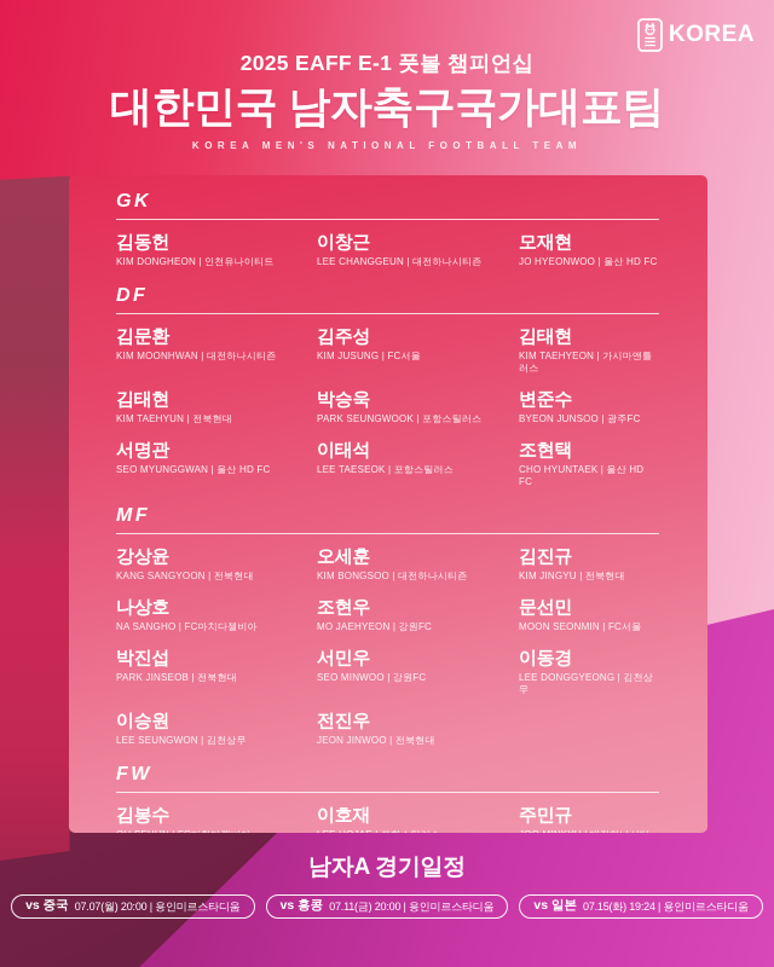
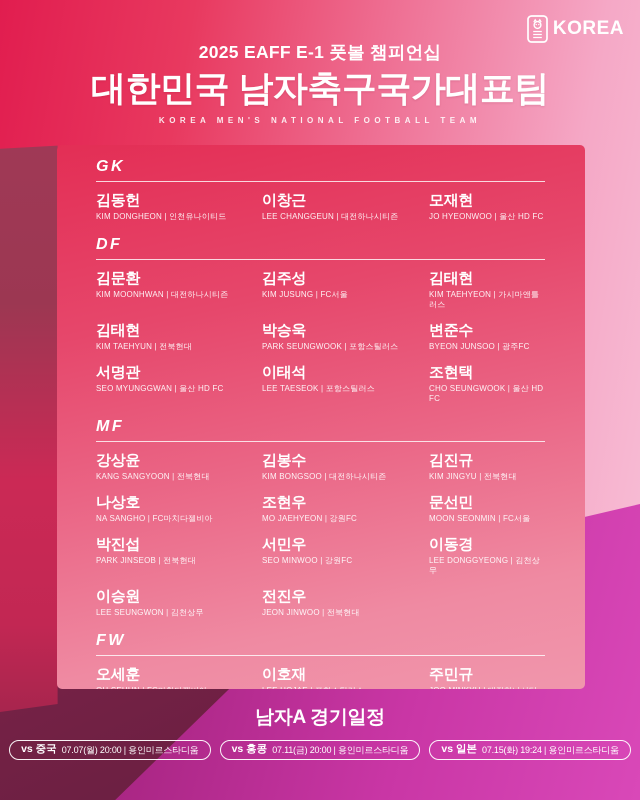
  KOREA
  2025 EAFF E-1 풋볼 챔피언십
  대한민국 남자축구국가대표팀
  KOREA MEN'S NATIONAL FOOTBALL TEAM
  GK
  김동헌
  KIM DONGHEON | 인천유나이티드
  이창근
  LEE CHANGGEUN | 대전하나시티즌
  모재현
  JO HYEONWOO | 울산 HD FC
  DF
  김문환
  KIM MOONHWAN | 대전하나시티즌
  김주성
  KIM JUSUNG | FC서울
  김태현
  KIM TAEHYEON | 가시마앤틀러스
  김태현
  KIM TAEHYUN | 전북현대
  박승욱
  PARK SEUNGWOOK | 포항스틸러스
  변준수
  BYEON JUNSOO | 광주FC
  서명관
  SEO MYUNGGWAN | 울산 HD FC
  이태석
  LEE TAESEOK | 포항스틸러스
  조현택
- CHO HYUNTAEK | 울산 HD FC
+ CHO SEUNGWOOK | 울산 HD FC
  MF
  강상윤
  KANG SANGYOON | 전북현대
- 오세훈
+ 김봉수
  KIM BONGSOO | 대전하나시티즌
  김진규
  KIM JINGYU | 전북현대
  나상호
  NA SANGHO | FC마치다젤비아
  조현우
  MO JAEHYEON | 강원FC
  문선민
  MOON SEONMIN | FC서울
  박진섭
  PARK JINSEOB | 전북현대
  서민우
  SEO MINWOO | 강원FC
  이동경
  LEE DONGGYEONG | 김천상무
  이승원
  LEE SEUNGWON | 김천상무
  전진우
  JEON JINWOO | 전북현대
  FW
- 김봉수
+ 오세훈
  이호재
  주민규
  남자A 경기일정
  vs 중국
  07.07(월) 20:00 | 용인미르스타디움
  vs 홍콩
  07.11(금) 20:00 | 용인미르스타디움
  vs 일본
  07.15(화) 19:24 | 용인미르스타디움
